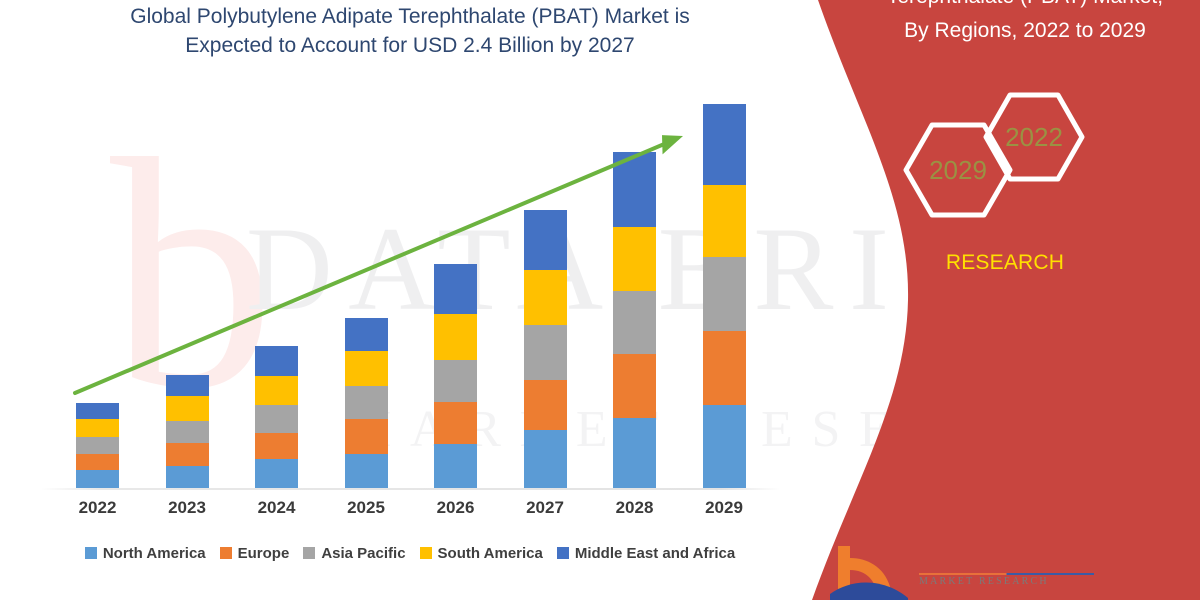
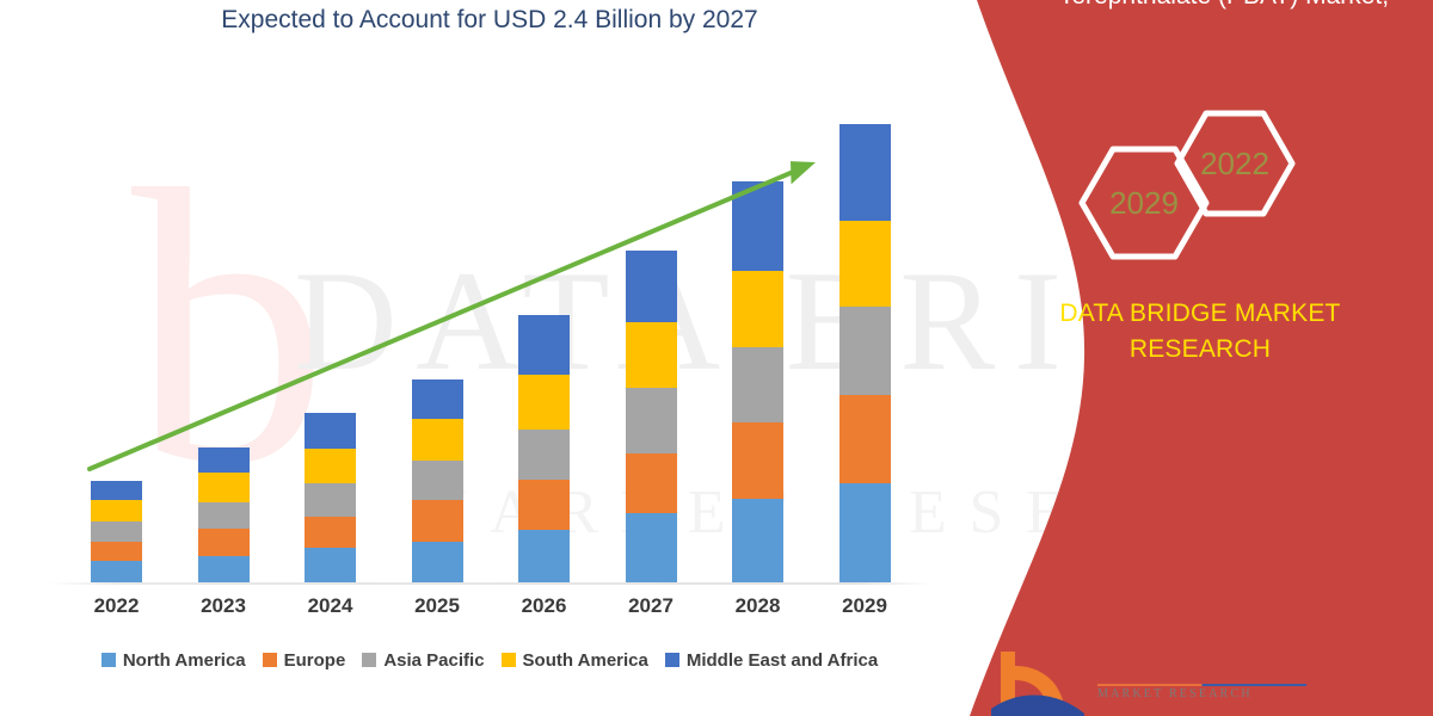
  b
- Global Polybutylene Adipate Terephthalate (PBAT) Market is
  Expected to Account for USD 2.4 Billion by 2027
  2022
  2023
  2024
  2025
  2026
  2027
  2028
  2029
  North America
  Europe
  Asia Pacific
  South America
  Middle East and Africa
- By Regions, 2022 to 2029
  2022
  2029
+ DATA BRIDGE MARKET
  RESEARCH
  MARKET RESEARCH
